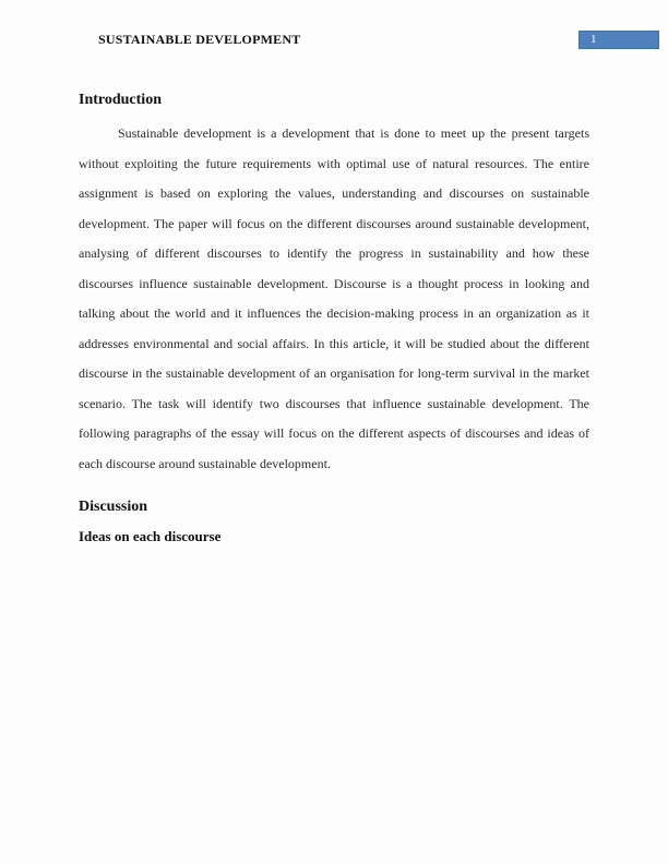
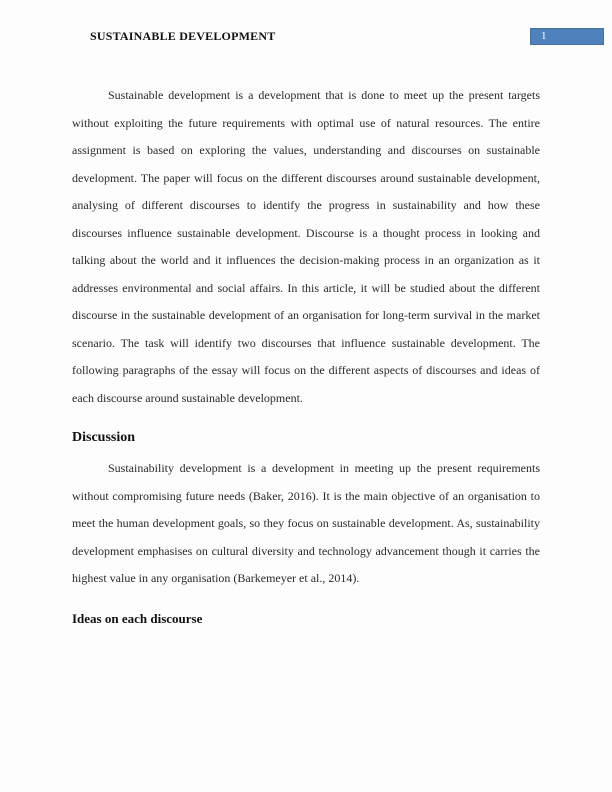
  SUSTAINABLE DEVELOPMENT
  1
- Introduction
  Sustainable development is a development that is done to meet up the present targets without exploiting the future requirements with optimal use of natural resources. The entire assignment is based on exploring the values, understanding and discourses on sustainable development. The paper will focus on the different discourses around sustainable development, analysing of different discourses to identify the progress in sustainability and how these discourses influence sustainable development. Discourse is a thought process in looking and talking about the world and it influences the decision-making process in an organization as it addresses environmental and social affairs. In this article, it will be studied about the different discourse in the sustainable development of an organisation for long-term survival in the market scenario. The task will identify two discourses that influence sustainable development. The following paragraphs of the essay will focus on the different aspects of discourses and ideas of each discourse around sustainable development.
  Discussion
+ Sustainability development is a development in meeting up the present requirements without compromising future needs (Baker, 2016). It is the main objective of an organisation to meet the human development goals, so they focus on sustainable development. As, sustainability development emphasises on cultural diversity and technology advancement though it carries the highest value in any organisation (Barkemeyer et al., 2014).
  Ideas on each discourse
